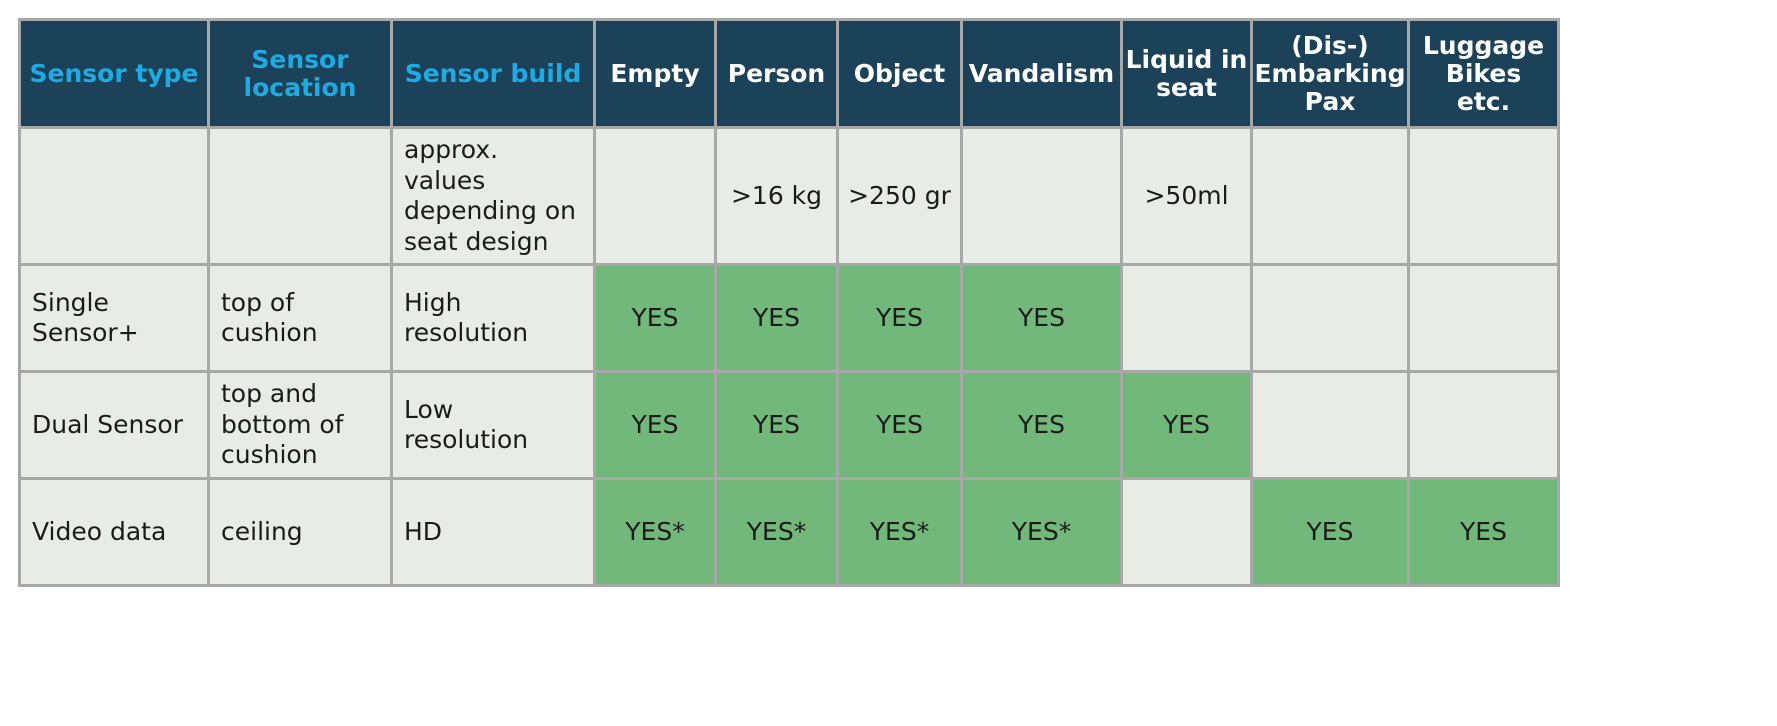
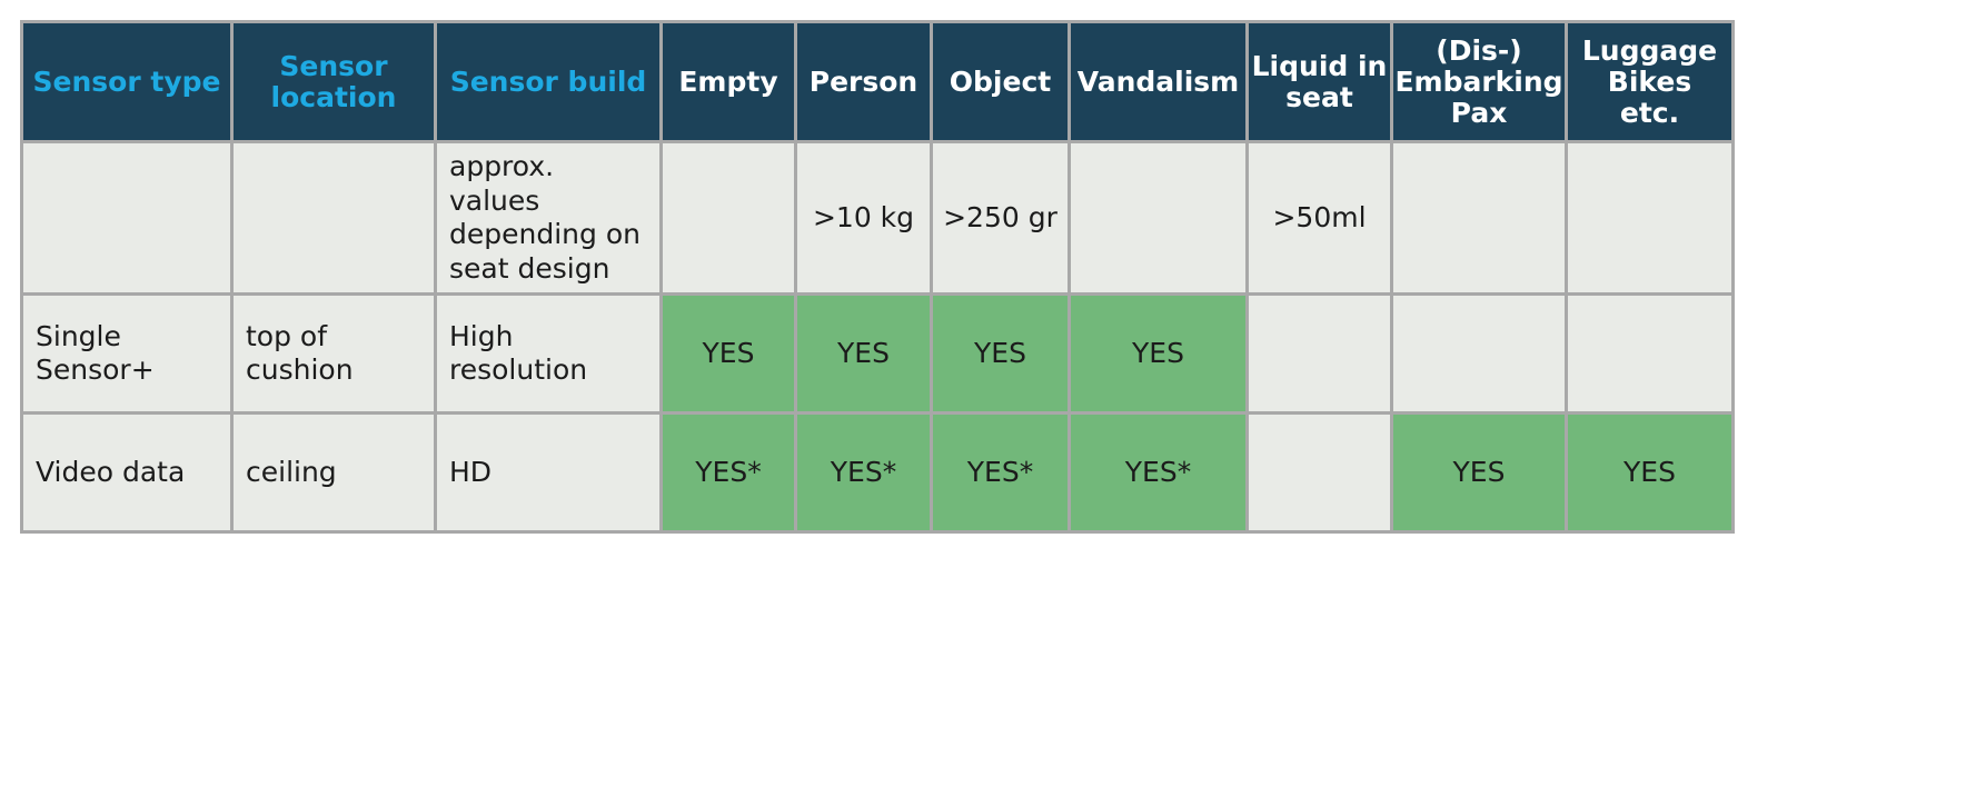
  Sensor type	Sensorlocation	Sensor build	Empty	Person	Object	Vandalism	Liquid inseat	(Dis-)EmbarkingPax	LuggageBikesetc.
- 		approx. values depending on seat design		>16 kg	>250 gr		>50ml
+ 		approx. values depending on seat design		>10 kg	>250 gr		>50ml
  Single Sensor+	top of cushion	High resolution	YES	YES	YES	YES
- Dual Sensor	top and bottom of cushion	Low resolution	YES	YES	YES	YES	YES
  Video data	ceiling	HD	YES*	YES*	YES*	YES*		YES	YES
